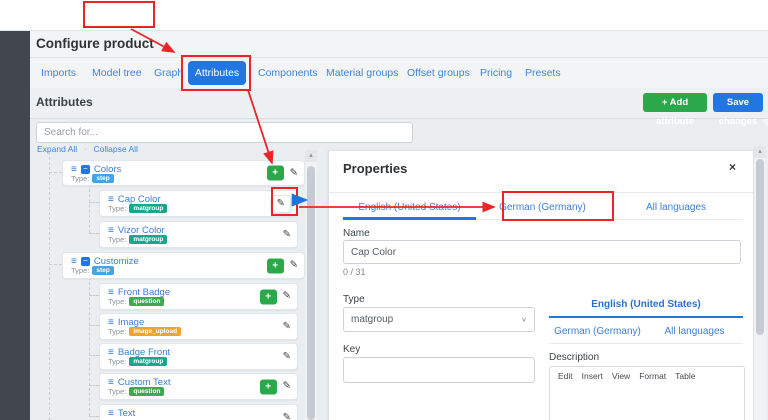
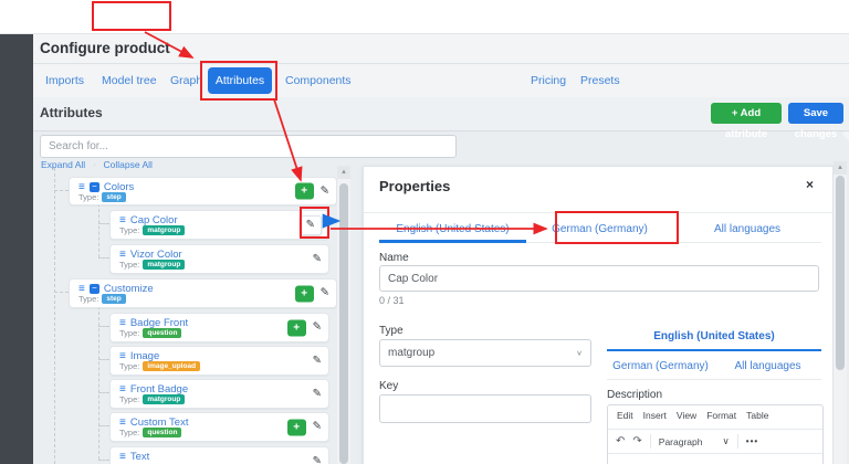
  Configure product
  Imports
  Model tree
  Graph
  Attributes
  Components
- Material groups
- Offset groups
  Pricing
  Presets
  Attributes
  + Add attribute
  Save changes
  Search for...
  Expand All
  Collapse All
  ≡
  −
  Colors
  Type:
  +
  ✎
  ≡
  Cap Color
  Type:
  ✎
  ≡
  Vizor Color
  Type:
  ✎
  ≡
  −
  Customize
  Type:
  +
  ✎
  ≡
- Front Badge
+ Badge Front
  Type:
  +
  ✎
  ≡
  Image
  Type:
  ✎
  ≡
- Badge Front
+ Front Badge
  Type:
  ✎
  ≡
  Custom Text
  Type:
  +
  ✎
  ≡
  Text
  ✎
  Properties
  ×
  erman (Germany)
  All languages
  Name
  Cap Color
  0 / 31
  Type
  matgroup
  Key
  English (United States)
  German (Germany)
  All languages
  Description
  Edit
  Insert
  View
  Format
  Table
+ ↶
+ ↷
+ Paragraph
+ ∨
+ •••
